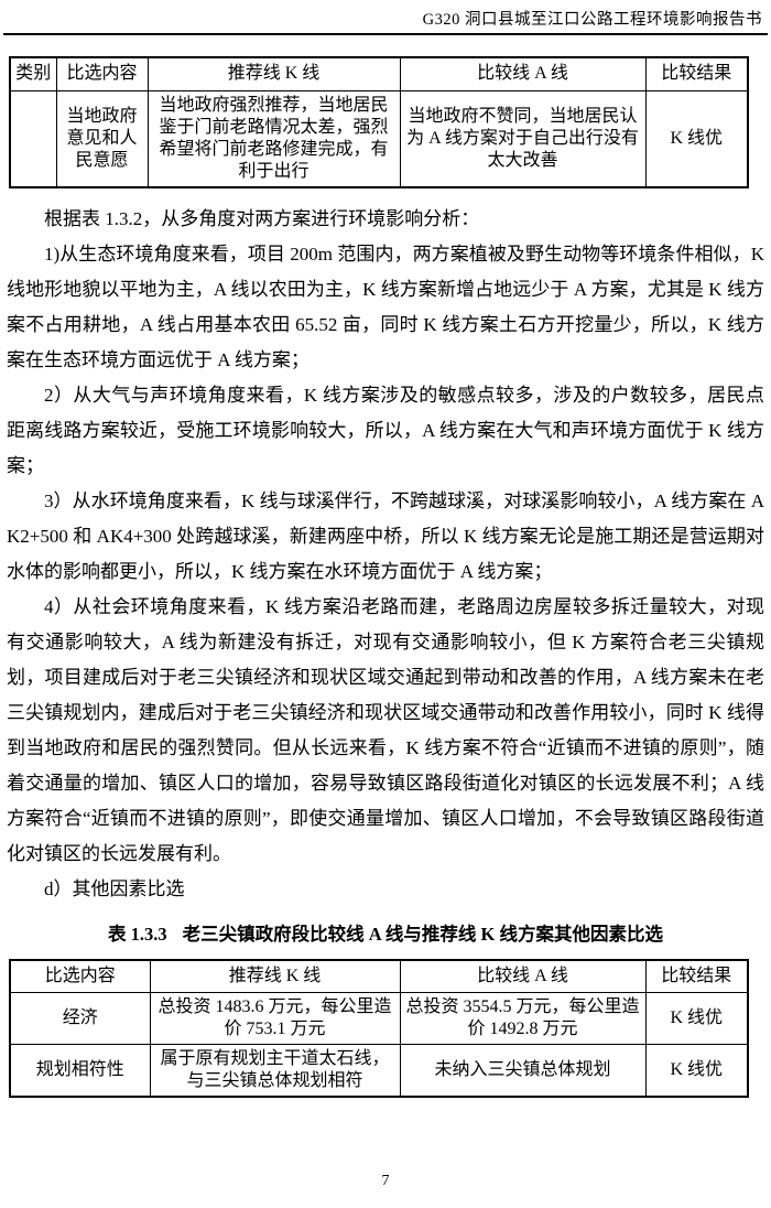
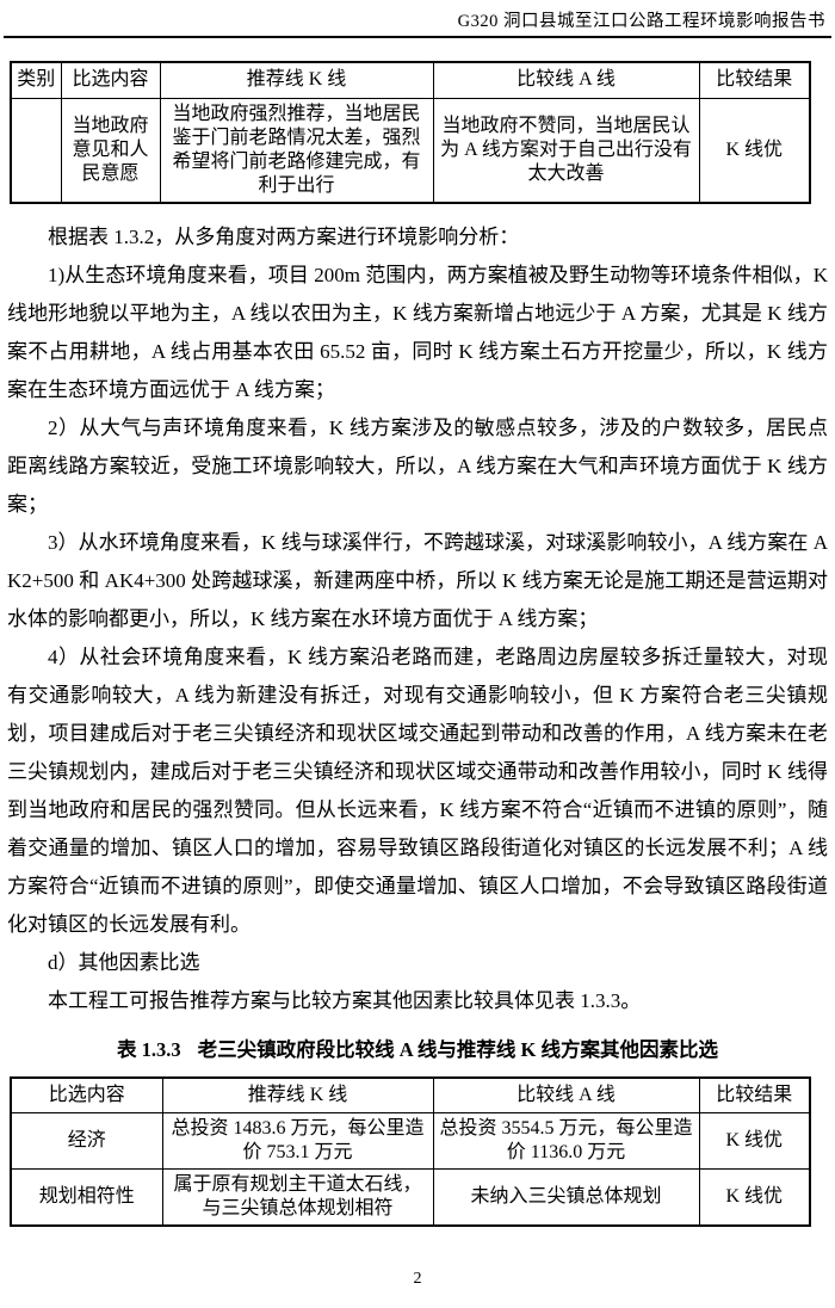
  G320 洞口县城至江口公路工程环境影响报告书
  类别	比选内容	推荐线 K 线	比较线 A 线	比较结果
  	当地政府意见和人民意愿	当地政府强烈推荐，当地居民鉴于门前老路情况太差，强烈希望将门前老路修建完成，有利于出行	当地政府不赞同，当地居民认为 A 线方案对于自己出行没有太大改善	K 线优
  根据表 1.3.2，从多角度对两方案进行环境影响分析：
  1)从生态环境角度来看，项目 200m 范围内，两方案植被及野生动物等环境条件相似，K 线地形地貌以平地为主，A 线以农田为主，K 线方案新增占地远少于 A 方案，尤其是 K 线方案不占用耕地，A 线占用基本农田 65.52 亩，同时 K 线方案土石方开挖量少，所以，K 线方案在生态环境方面远优于 A 线方案；
  2）从大气与声环境角度来看，K 线方案涉及的敏感点较多，涉及的户数较多，居民点距离线路方案较近，受施工环境影响较大，所以，A 线方案在大气和声环境方面优于 K 线方案；
  3）从水环境角度来看，K 线与球溪伴行，不跨越球溪，对球溪影响较小，A 线方案在 AK2+500 和 AK4+300 处跨越球溪，新建两座中桥，所以 K 线方案无论是施工期还是营运期对水体的影响都更小，所以，K 线方案在水环境方面优于 A 线方案；
  4）从社会环境角度来看，K 线方案沿老路而建，老路周边房屋较多拆迁量较大，对现有交通影响较大，A 线为新建没有拆迁，对现有交通影响较小，但 K 方案符合老三尖镇规划，项目建成后对于老三尖镇经济和现状区域交通起到带动和改善的作用，A 线方案未在老三尖镇规划内，建成后对于老三尖镇经济和现状区域交通带动和改善作用较小，同时 K 线得到当地政府和居民的强烈赞同。但从长远来看，K 线方案不符合“近镇而不进镇的原则”，随着交通量的增加、镇区人口的增加，容易导致镇区路段街道化对镇区的长远发展不利；A 线方案符合“近镇而不进镇的原则”，即使交通量增加、镇区人口增加，不会导致镇区路段街道化对镇区的长远发展有利。
  d）其他因素比选
+ 本工程工可报告推荐方案与比较方案其他因素比较具体见表 1.3.3。
  表 1.3.3 老三尖镇政府段比较线 A 线与推荐线 K 线方案其他因素比选
  比选内容	推荐线 K 线	比较线 A 线	比较结果
- 经济	总投资 1483.6 万元，每公里造价 753.1 万元	总投资 3554.5 万元，每公里造价 1492.8 万元	K 线优
+ 经济	总投资 1483.6 万元，每公里造价 753.1 万元	总投资 3554.5 万元，每公里造价 1136.0 万元	K 线优
  规划相符性	属于原有规划主干道太石线，与三尖镇总体规划相符	未纳入三尖镇总体规划	K 线优
- 7
+ 2
